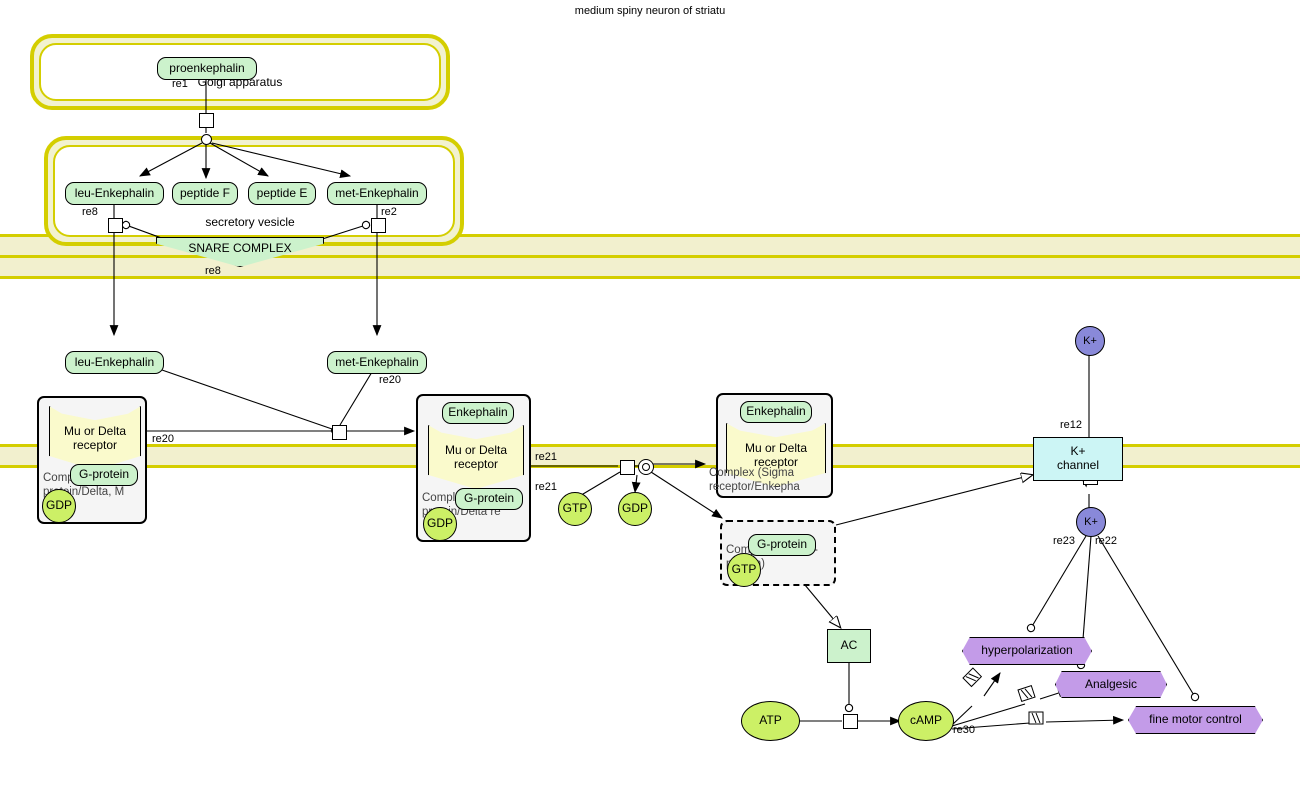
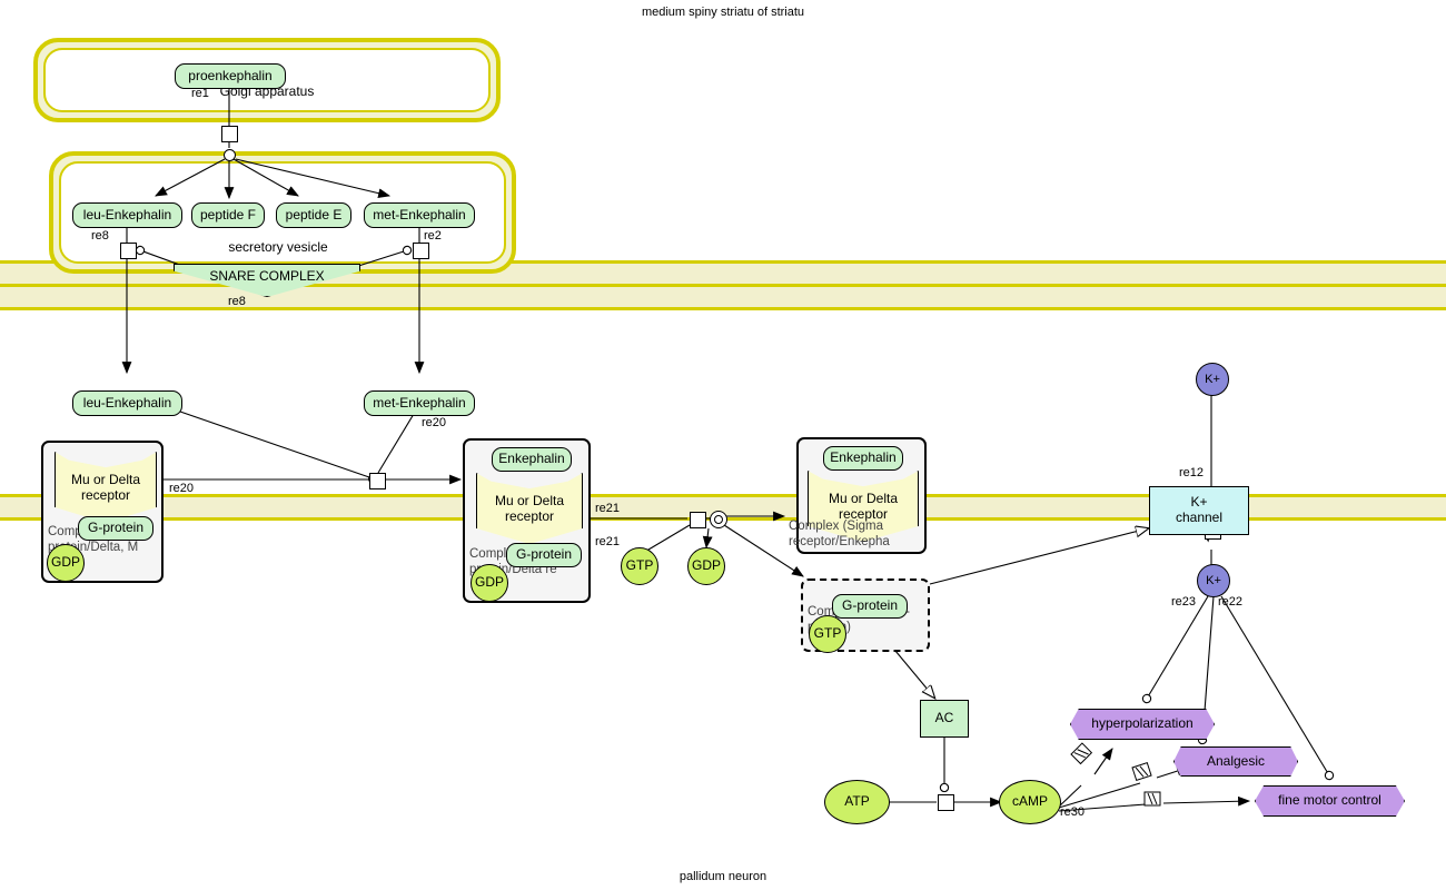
- medium spiny neuron of striatu
+ medium spiny striatu of striatu
+ pallidum neuron
  Golgi apparatus
  secretory vesicle
  proenkephalin
  leu-Enkephalin
  peptide F
  peptide E
  met-Enkephalin
  SNARE COMPLEX
  leu-Enkephalin
  met-Enkephalin
  Mu or Delta receptor
  G-protein
  GDP
  Enkephalin
  Mu or Delta receptor
  G-protein
  GDP
  GTP
  GDP
  Enkephalin
  Mu or Delta receptor
  Complex (Sigma receptor/Enkepha
  G-protein
  GTP
  K+
  channel
  K+
  K+
  AC
  ATP
  cAMP
  hyperpolarization
  Analgesic
  fine motor control
  re1
  re8
  re2
  re8
  re20
  re20
  re21
  re21
  re12
  re23
  re22
  re30
